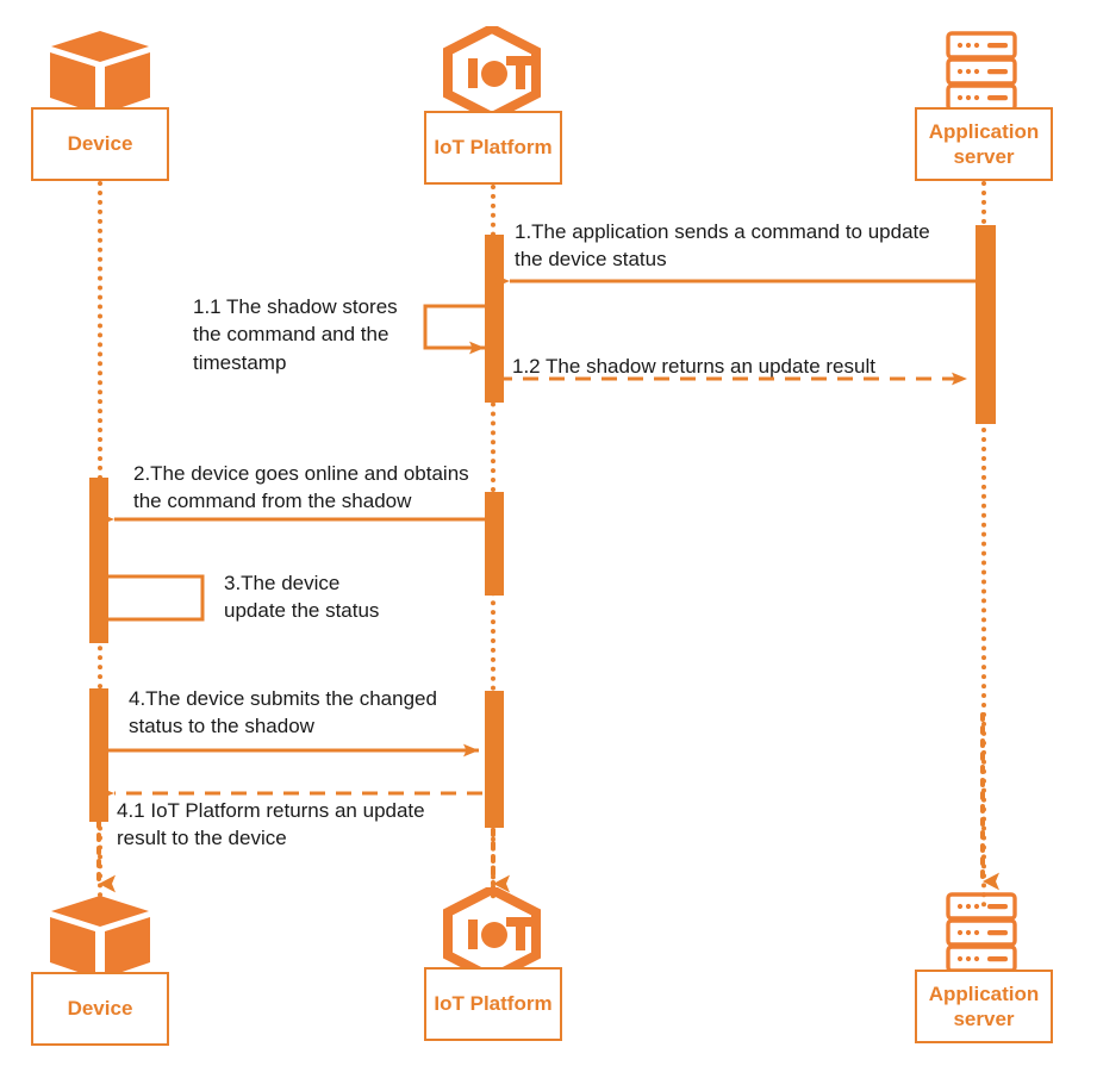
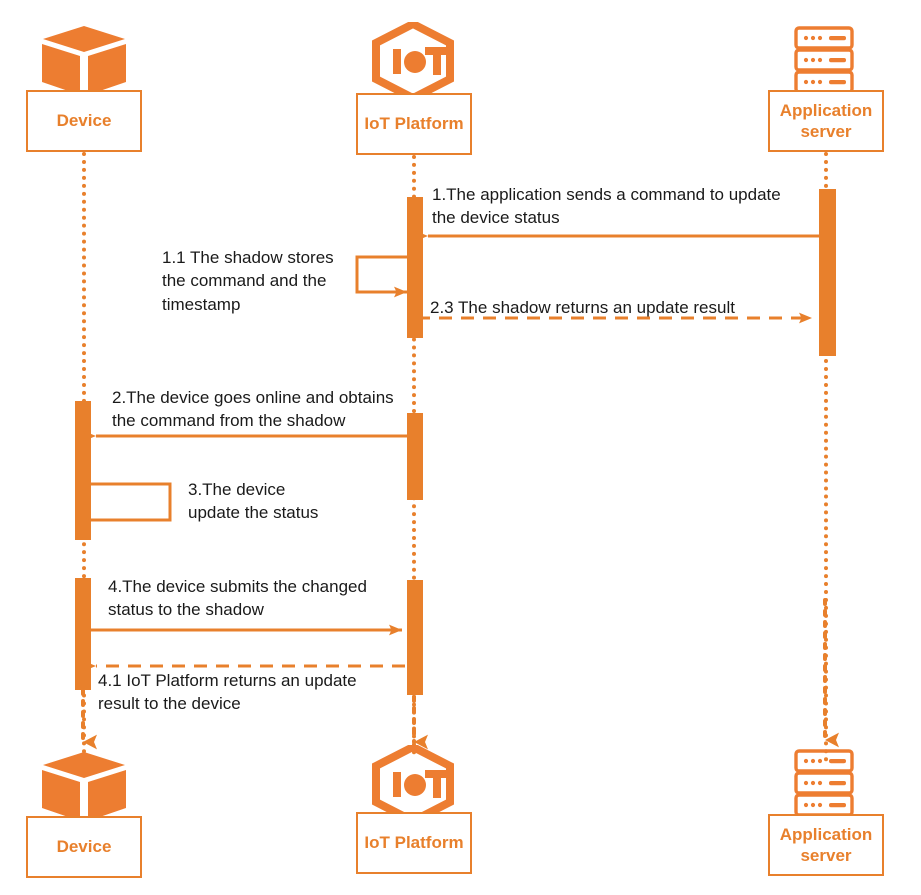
  Device
  IoT Platform
  Application server
  1.The application sends a command to update
  the device status
  1.1 The shadow stores
  the command and the
  timestamp
- 1.2 The shadow returns an update result
+ 2.3 The shadow returns an update result
  2.The device goes online and obtains
  the command from the shadow
  3.The device
  update the status
  4.The device submits the changed
  status to the shadow
  4.1 IoT Platform returns an update
  result to the device
  Device
  IoT Platform
  Application server
